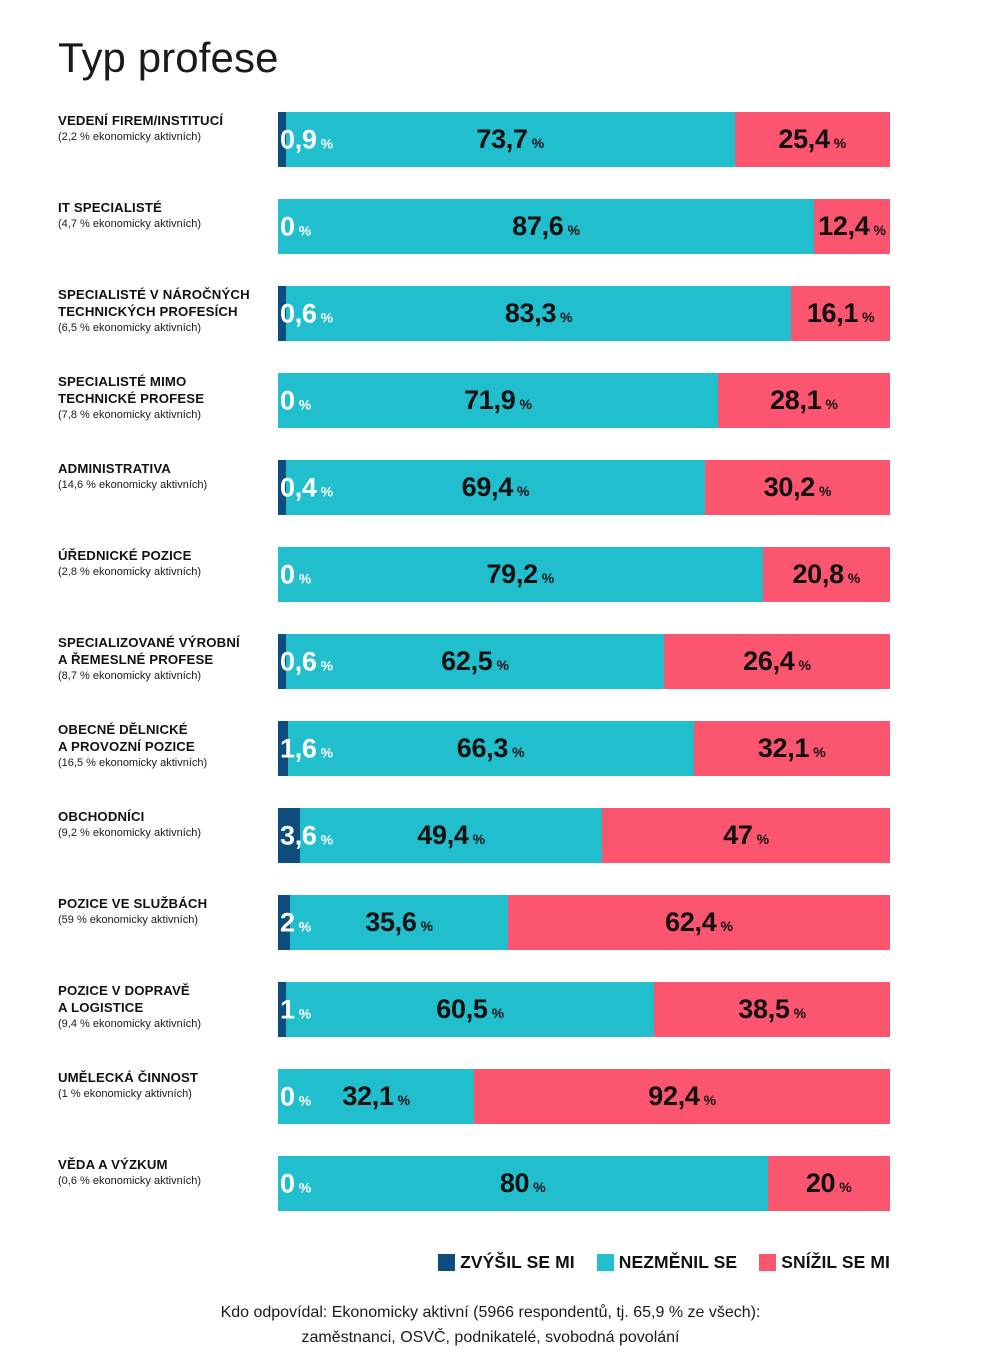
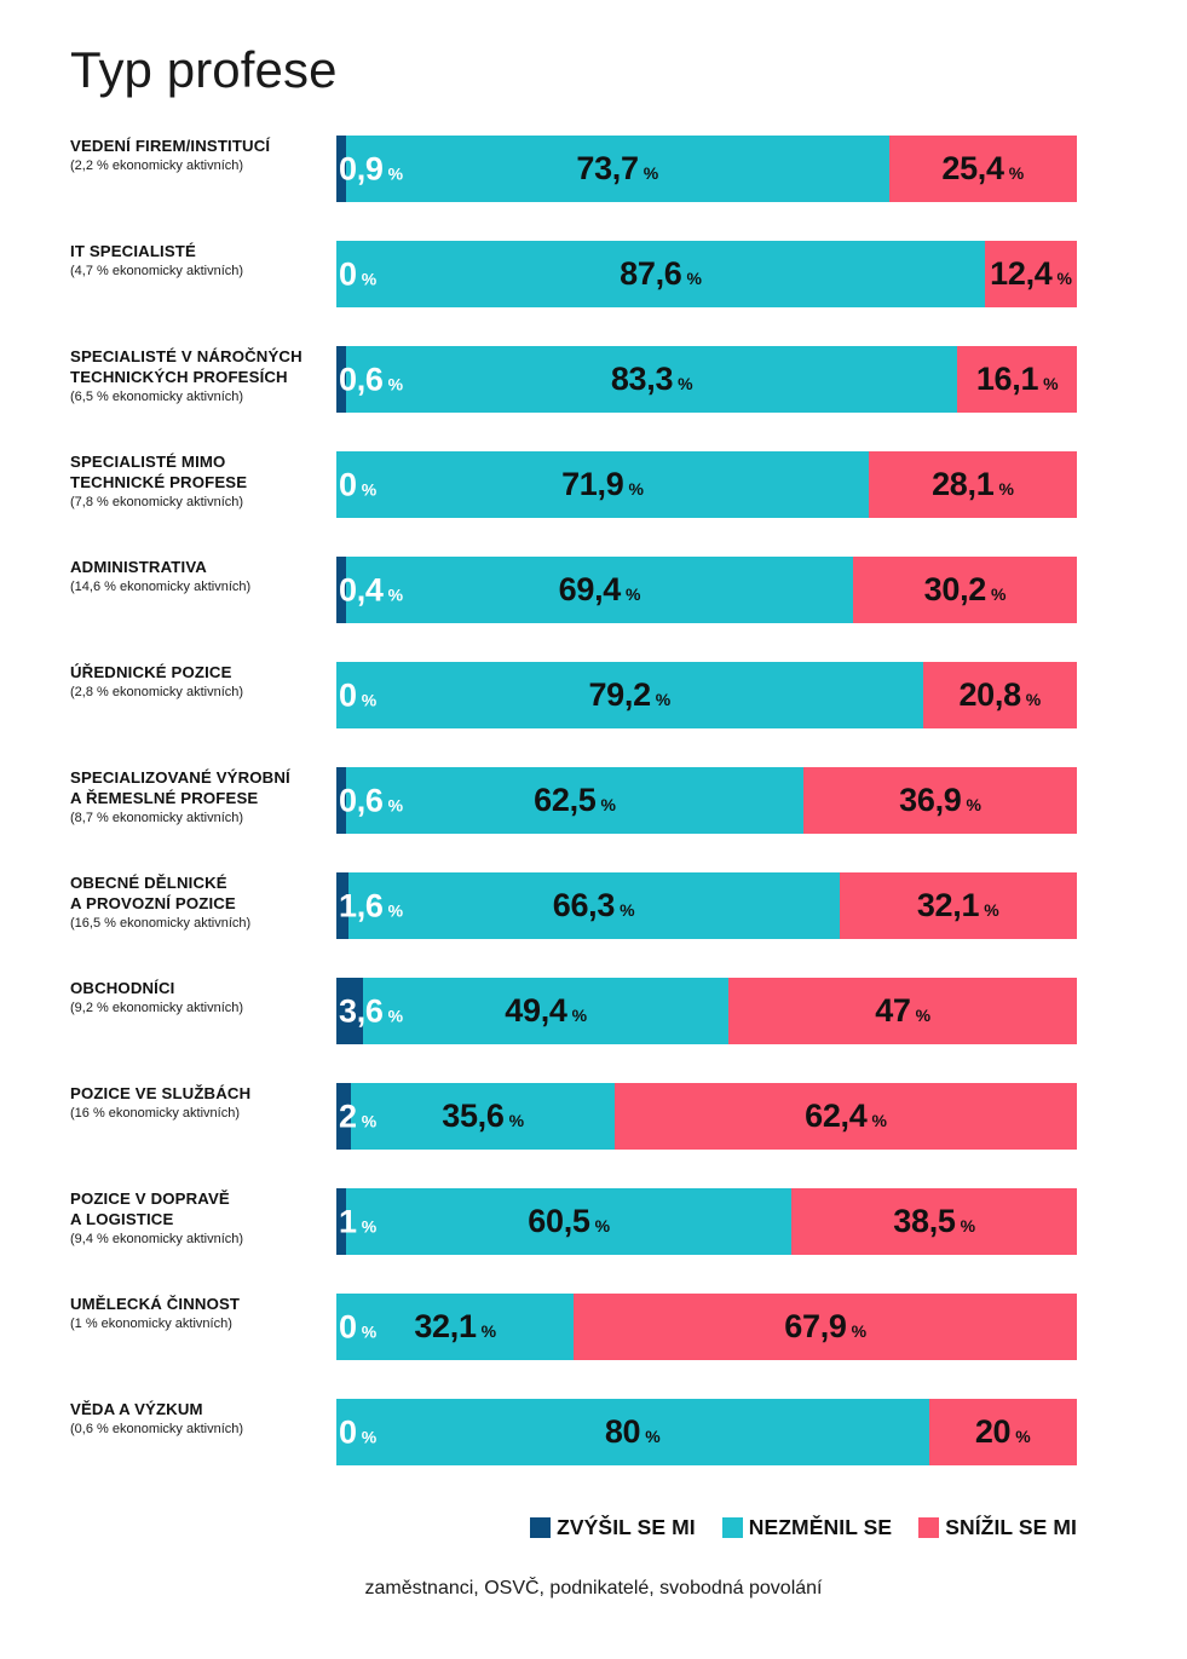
  Typ profese
  VEDENÍ FIREM/INSTITUCÍ
  (2,2 % ekonomicky aktivních)
  0,9
  %
  73,7
  %
  25,4
  %
  IT SPECIALISTÉ
  (4,7 % ekonomicky aktivních)
  0
  %
  87,6
  %
  12,4
  %
  SPECIALISTÉ V NÁROČNÝCH
  TECHNICKÝCH PROFESÍCH
  (6,5 % ekonomicky aktivních)
  0,6
  %
  83,3
  %
  16,1
  %
  SPECIALISTÉ MIMO
  TECHNICKÉ PROFESE
  (7,8 % ekonomicky aktivních)
  0
  %
  71,9
  %
  28,1
  %
  ADMINISTRATIVA
  (14,6 % ekonomicky aktivních)
  0,4
  %
  69,4
  %
  30,2
  %
  ÚŘEDNICKÉ POZICE
  (2,8 % ekonomicky aktivních)
  0
  %
  79,2
  %
  20,8
  %
  SPECIALIZOVANÉ VÝROBNÍ
  A ŘEMESLNÉ PROFESE
  (8,7 % ekonomicky aktivních)
  0,6
  %
  62,5
  %
- 26,4
+ 36,9
  %
  OBECNÉ DĚLNICKÉ
  A PROVOZNÍ POZICE
  (16,5 % ekonomicky aktivních)
  1,6
  %
  66,3
  %
  32,1
  %
  OBCHODNÍCI
  (9,2 % ekonomicky aktivních)
  3,6
  %
  49,4
  %
  47
  %
  POZICE VE SLUŽBÁCH
- (59 % ekonomicky aktivních)
+ (16 % ekonomicky aktivních)
  2
  %
  35,6
  %
  62,4
  %
  POZICE V DOPRAVĚ
  A LOGISTICE
  (9,4 % ekonomicky aktivních)
  1
  %
  60,5
  %
  38,5
  %
  UMĚLECKÁ ČINNOST
  (1 % ekonomicky aktivních)
  0
  %
  32,1
  %
- 92,4
+ 67,9
  %
  VĚDA A VÝZKUM
  (0,6 % ekonomicky aktivních)
  0
  %
  80
  %
  20
  %
  ZVÝŠIL SE MI
  NEZMĚNIL SE
  SNÍŽIL SE MI
- Kdo odpovídal: Ekonomicky aktivní (5966 respondentů, tj. 65,9 % ze všech):
  zaměstnanci, OSVČ, podnikatelé, svobodná povolání
